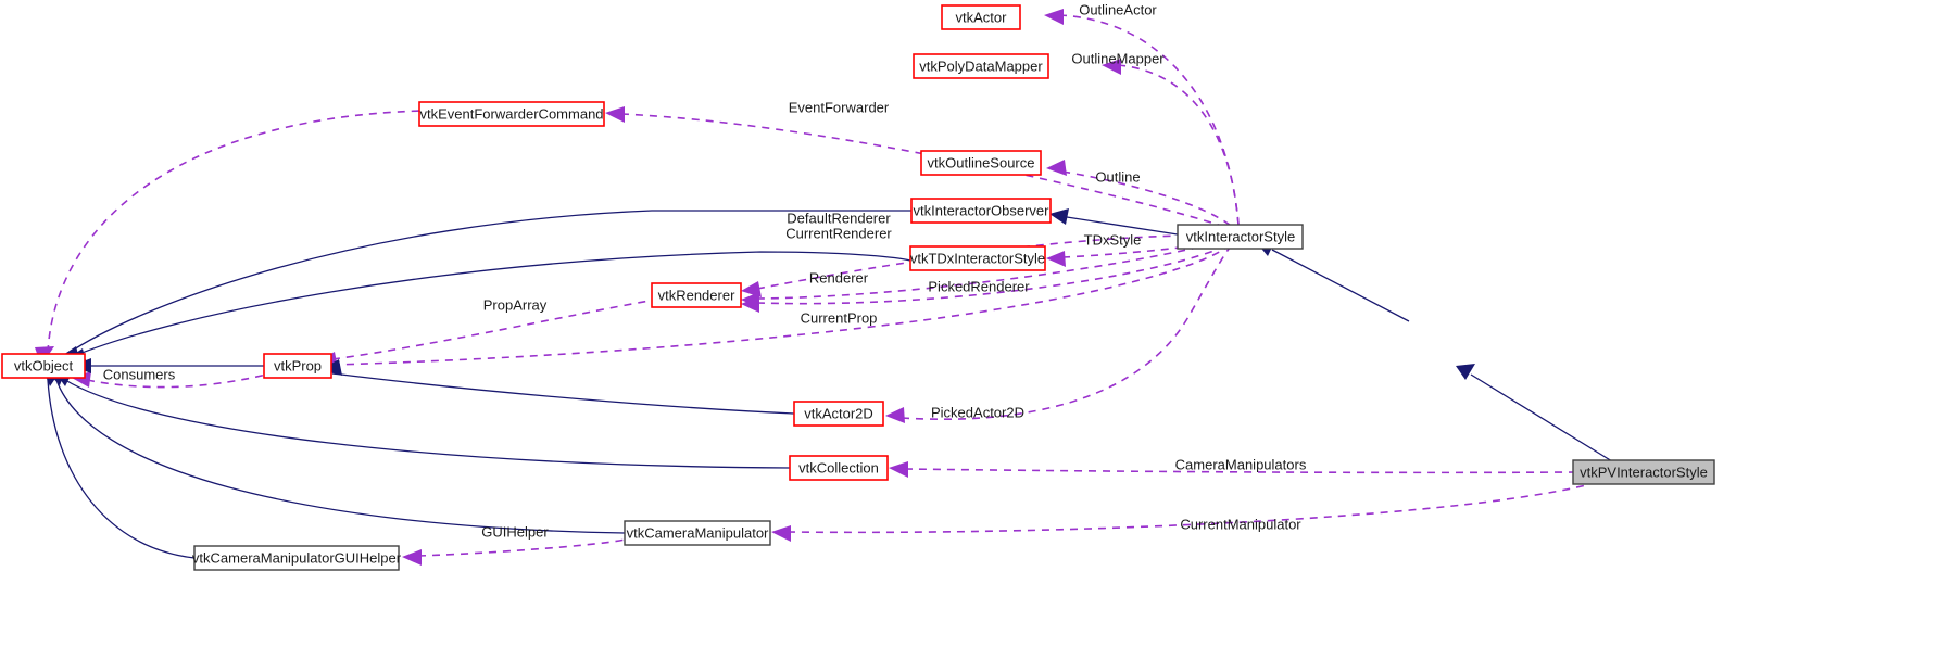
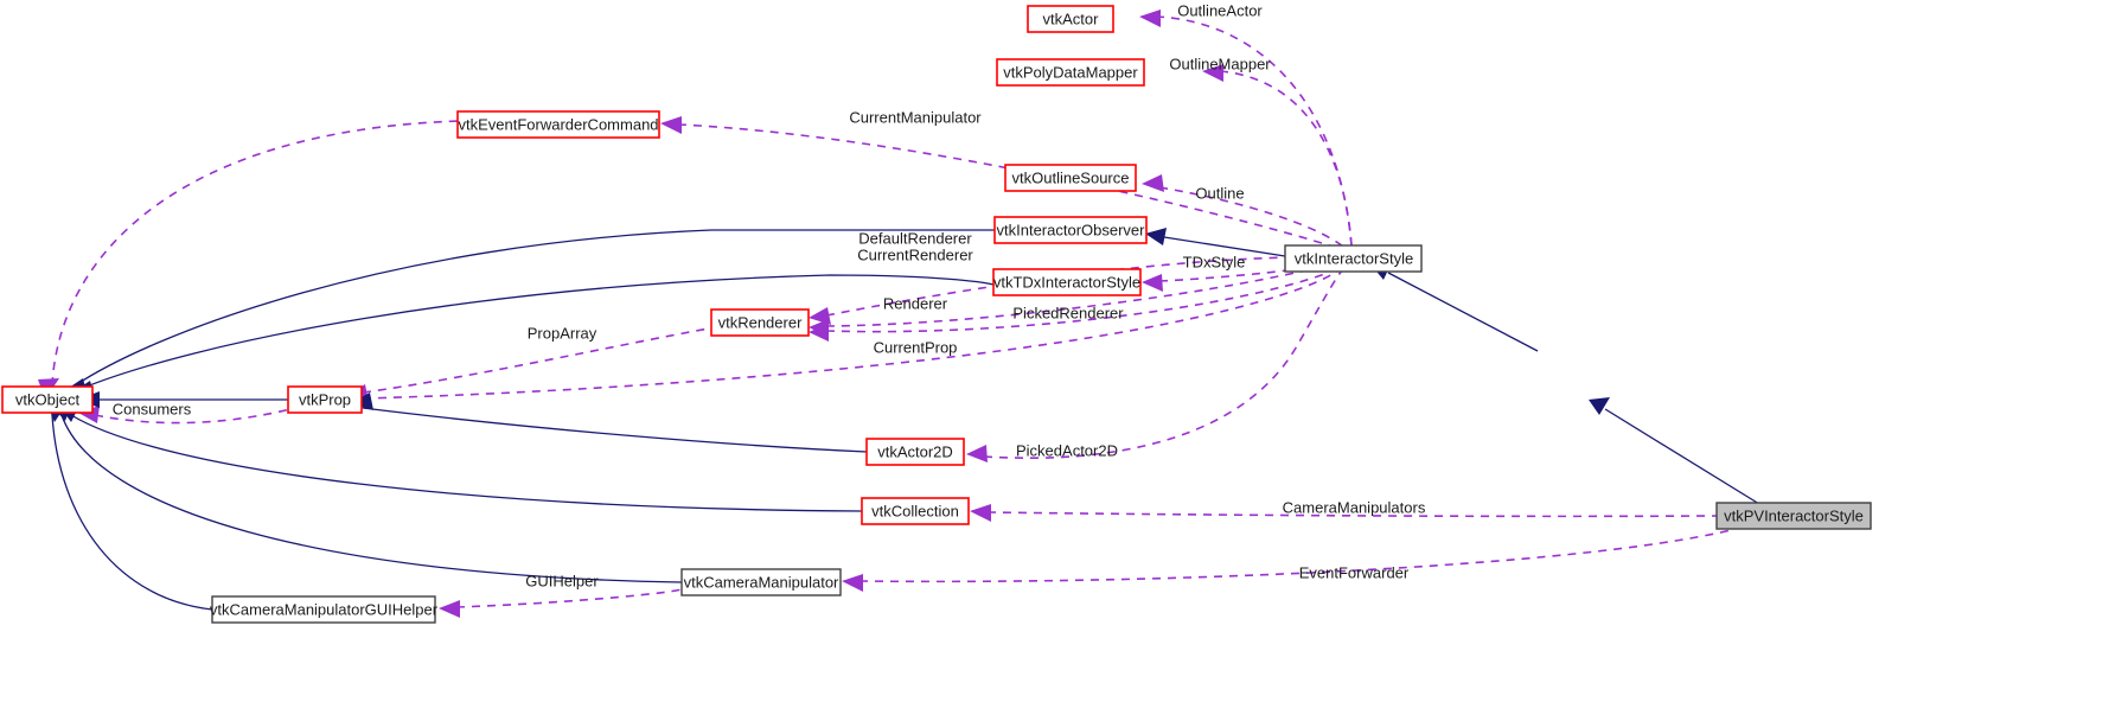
  vtkActor
  vtkPolyDataMapper
  vtkEventForwarderCommand
  vtkOutlineSource
  vtkInteractorObserver
  vtkInteractorStyle
  vtkTDxInteractorStyle
  vtkRenderer
  vtkObject
  vtkProp
  vtkActor2D
  vtkCollection
  vtkPVInteractorStyle
  vtkCameraManipulator
  vtkCameraManipulatorGUIHelper
  OutlineActor
  OutlineMapper
- EventForwarder
+ CurrentManipulator
  Outline
  DefaultRenderer
  CurrentRenderer
  TDxStyle
  Renderer
  PickedRenderer
  PropArray
  CurrentProp
  Consumers
  PickedActor2D
  CameraManipulators
- CurrentManipulator
+ EventForwarder
  GUIHelper
